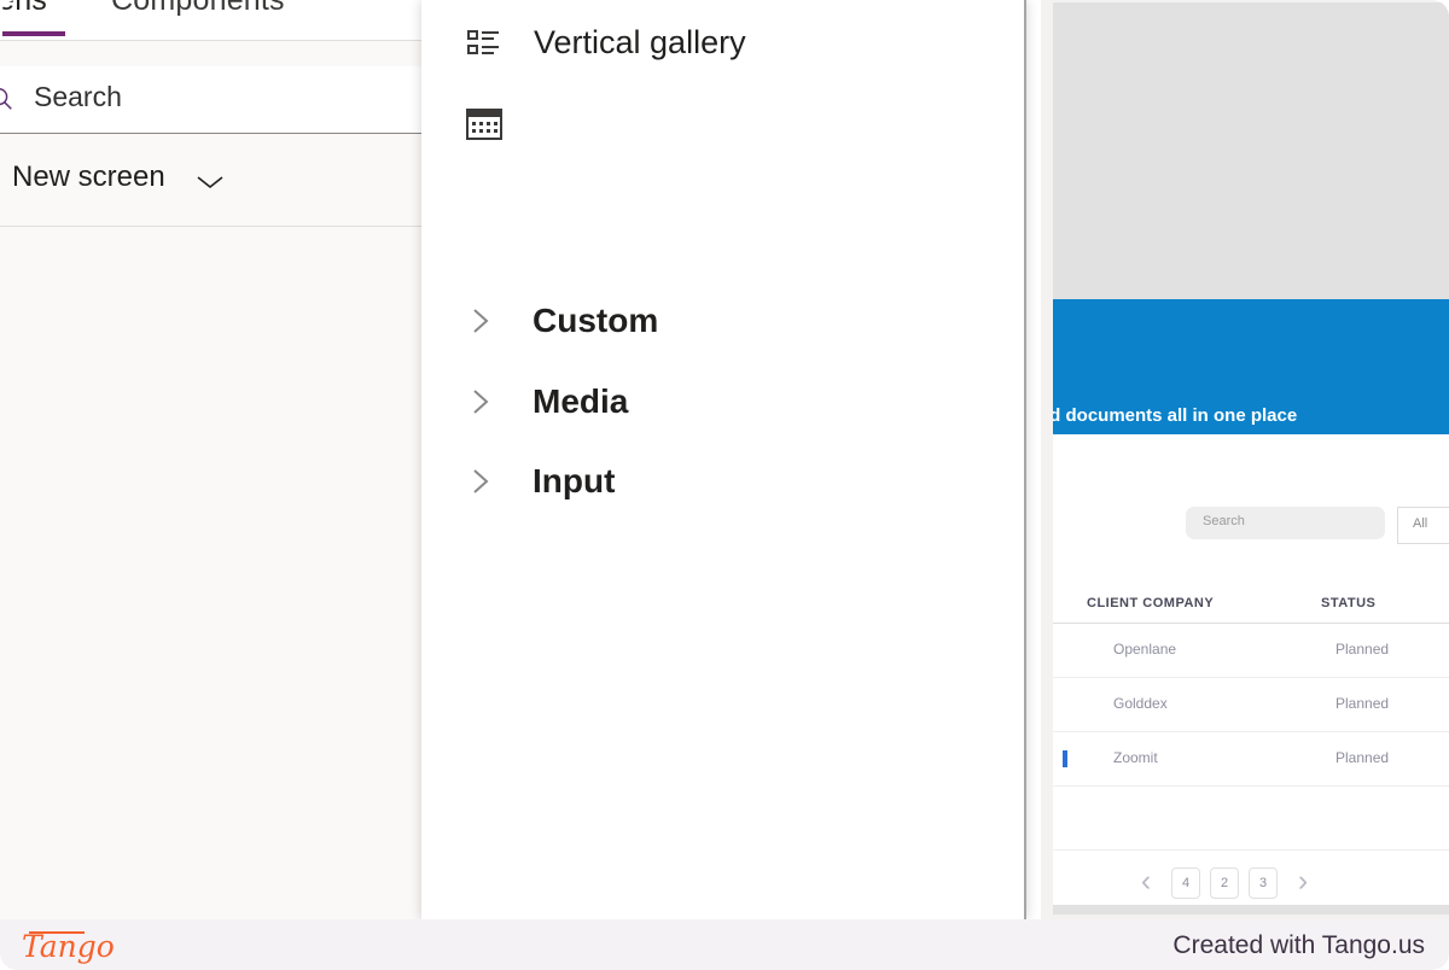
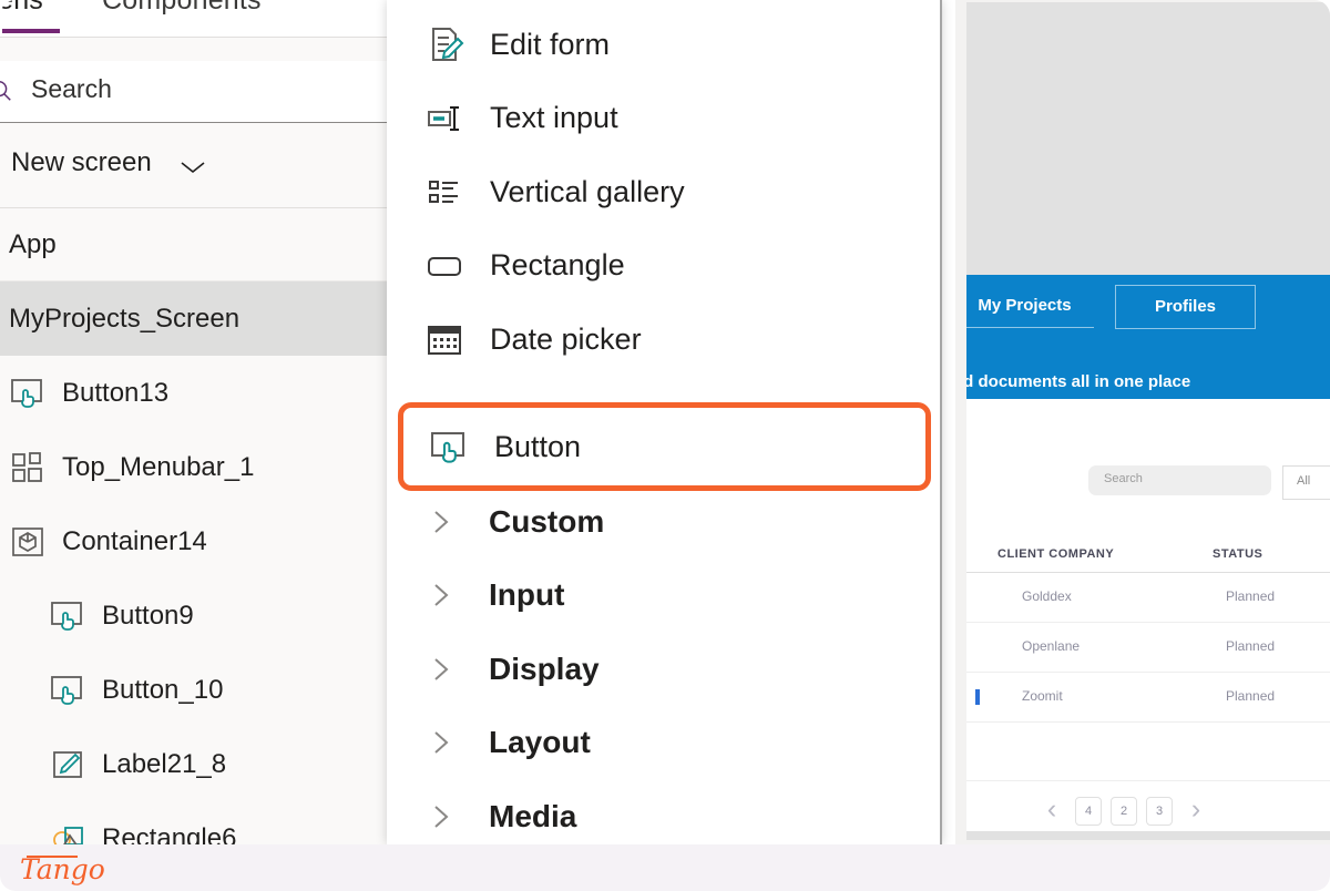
  ens
  Components
  Search
  New screen
+ App
+ MyProjects_Screen
+ Button13
+ Top_Menubar_1
+ Container14
+ Button9
+ Button_10
+ Label21_8
+ Rectangle6
+ Edit form
+ Text input
  Vertical gallery
+ Rectangle
+ Date picker
+ Button
  Custom
- Media
+ Input
+ Display
+ Layout
- Input
+ Media
+ My Projects
+ Profiles
  d documents all in one place
  Search
  All
  CLIENT COMPANY
  STATUS
- Openlane
+ Golddex
  Planned
- Golddex
+ Openlane
  Planned
  Zoomit
  Planned
  ‹
  4
  2
  3
  ›
  Tango
- Created with Tango.us
